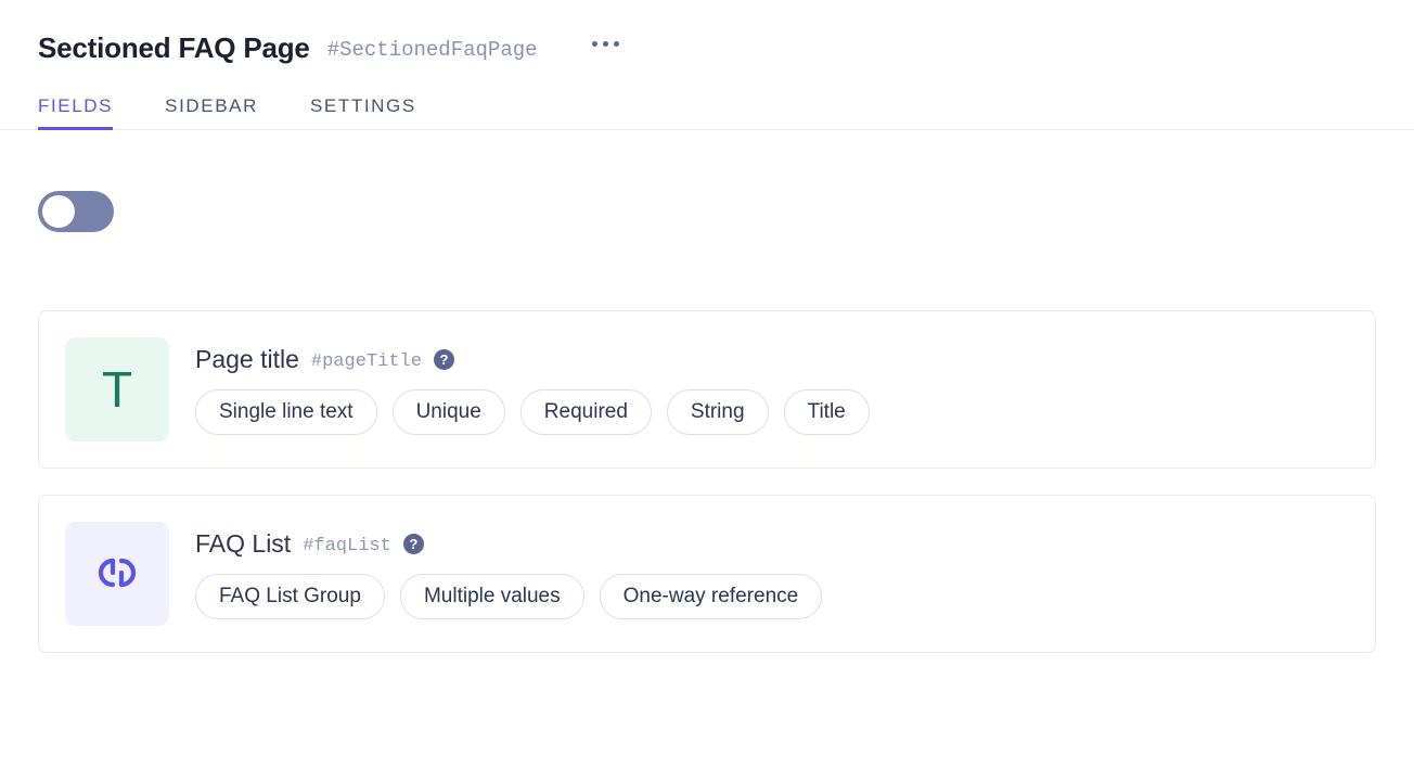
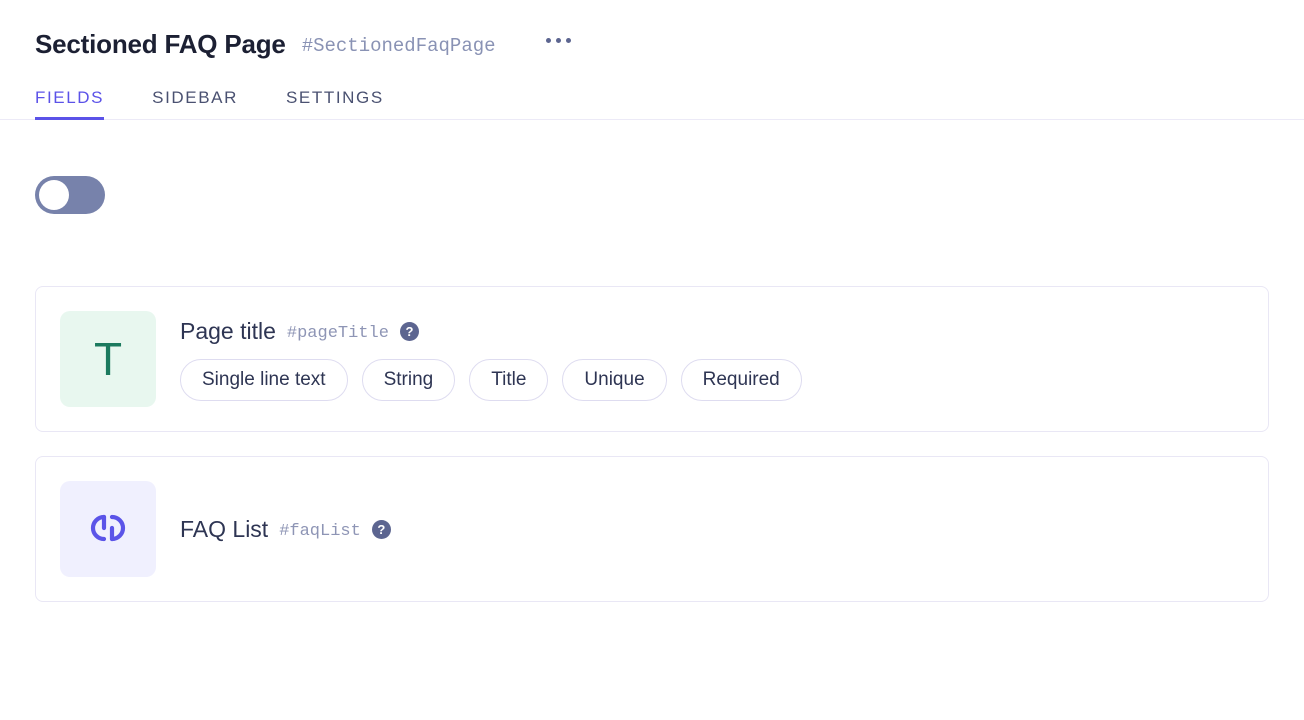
  Sectioned FAQ Page
  #SectionedFaqPage
  FIELDS
  SIDEBAR
  SETTINGS
  T
  Page title
  #pageTitle
  ?
  Single line text
- Unique
+ String
- Required
+ Title
- String
+ Unique
- Title
+ Required
  FAQ List
  #faqList
  ?
- FAQ List Group
- Multiple values
- One-way reference
